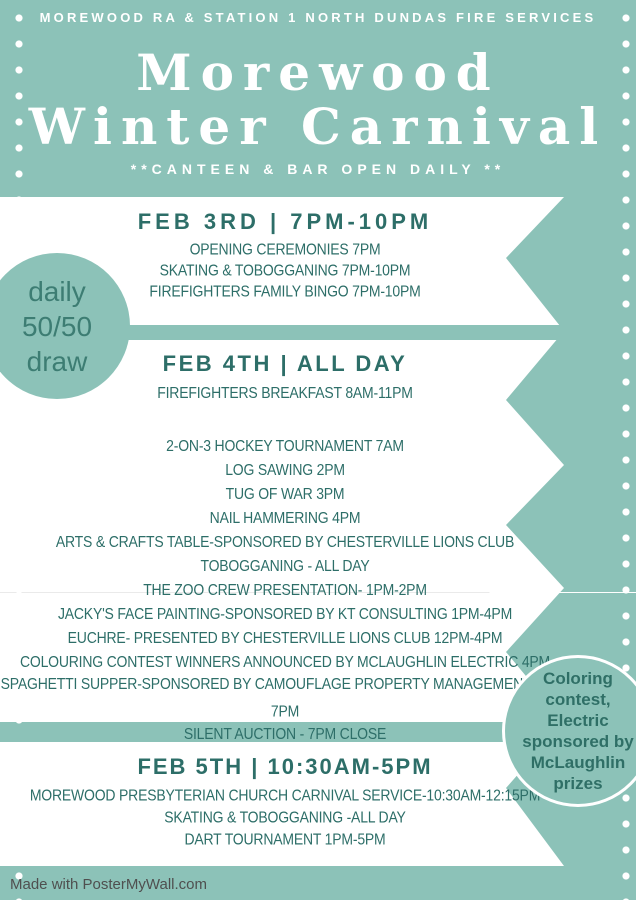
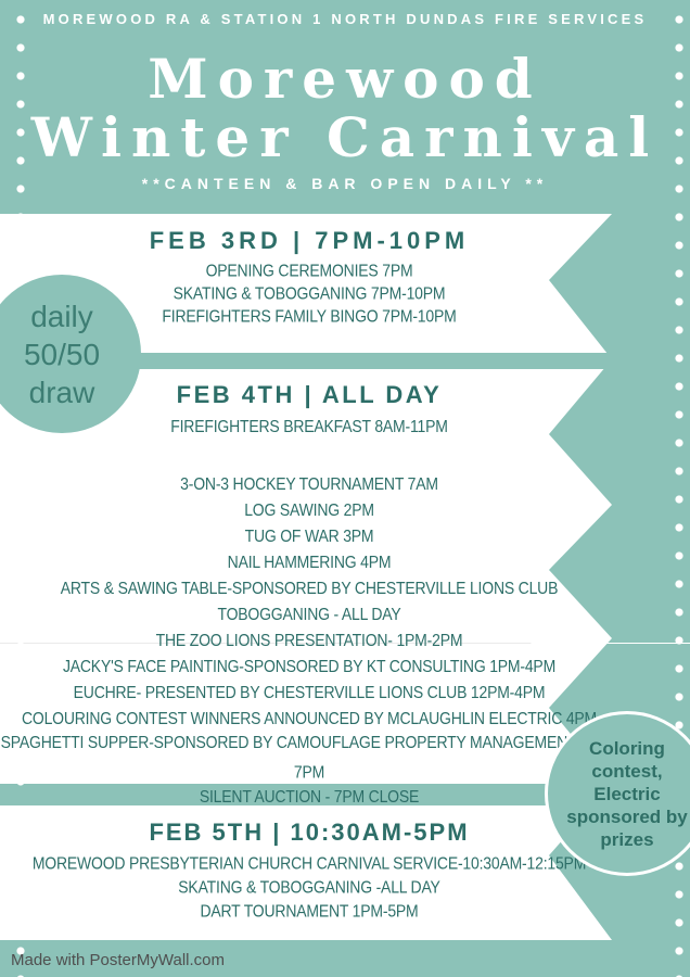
  MOREWOOD RA & STATION 1 NORTH DUNDAS FIRE SERVICES
  Morewood
  Winter Carnival
  **CANTEEN & BAR OPEN DAILY **
  FEB 3RD | 7PM-10PM
  OPENING CEREMONIES 7PM
  SKATING & TOBOGGANING 7PM-10PM
  FIREFIGHTERS FAMILY BINGO 7PM-10PM
  FEB 4TH | ALL DAY
  FIREFIGHTERS BREAKFAST 8AM-11PM
- 2-ON-3 HOCKEY TOURNAMENT 7AM
+ 3-ON-3 HOCKEY TOURNAMENT 7AM
  LOG SAWING 2PM
  TUG OF WAR 3PM
  NAIL HAMMERING 4PM
- ARTS & CRAFTS TABLE-SPONSORED BY CHESTERVILLE LIONS CLUB
+ ARTS & SAWING TABLE-SPONSORED BY CHESTERVILLE LIONS CLUB
  TOBOGGANING - ALL DAY
- THE ZOO CREW PRESENTATION- 1PM-2PM
+ THE ZOO LIONS PRESENTATION- 1PM-2PM
  JACKY'S FACE PAINTING-SPONSORED BY KT CONSULTING 1PM-4PM
  EUCHRE- PRESENTED BY CHESTERVILLE LIONS CLUB 12PM-4PM
  COLOURING CONTEST WINNERS ANNOUNCED BY MCLAUGHLIN ELECTRIC 4PM
  SPAGHETTI SUPPER-SPONSORED BY CAMOUFLAGE PROPERTY MANAGEME7PM
  SILENT AUCTION - 7PM CLOSE
  FEB 5TH | 10:30AM-5PM
  MOREWOOD PRESBYTERIAN CHURCH CARNIVAL SERVICE-10:30AM-12:15PM
  SKATING & TOBOGGANING -ALL DAY
  DART TOURNAMENT 1PM-5PM
  daily
  50/50
  draw
  Coloring
  contest,
  Electric
  sponsored by
- McLaughlin
  prizes
  Made with PosterMyWall.com
